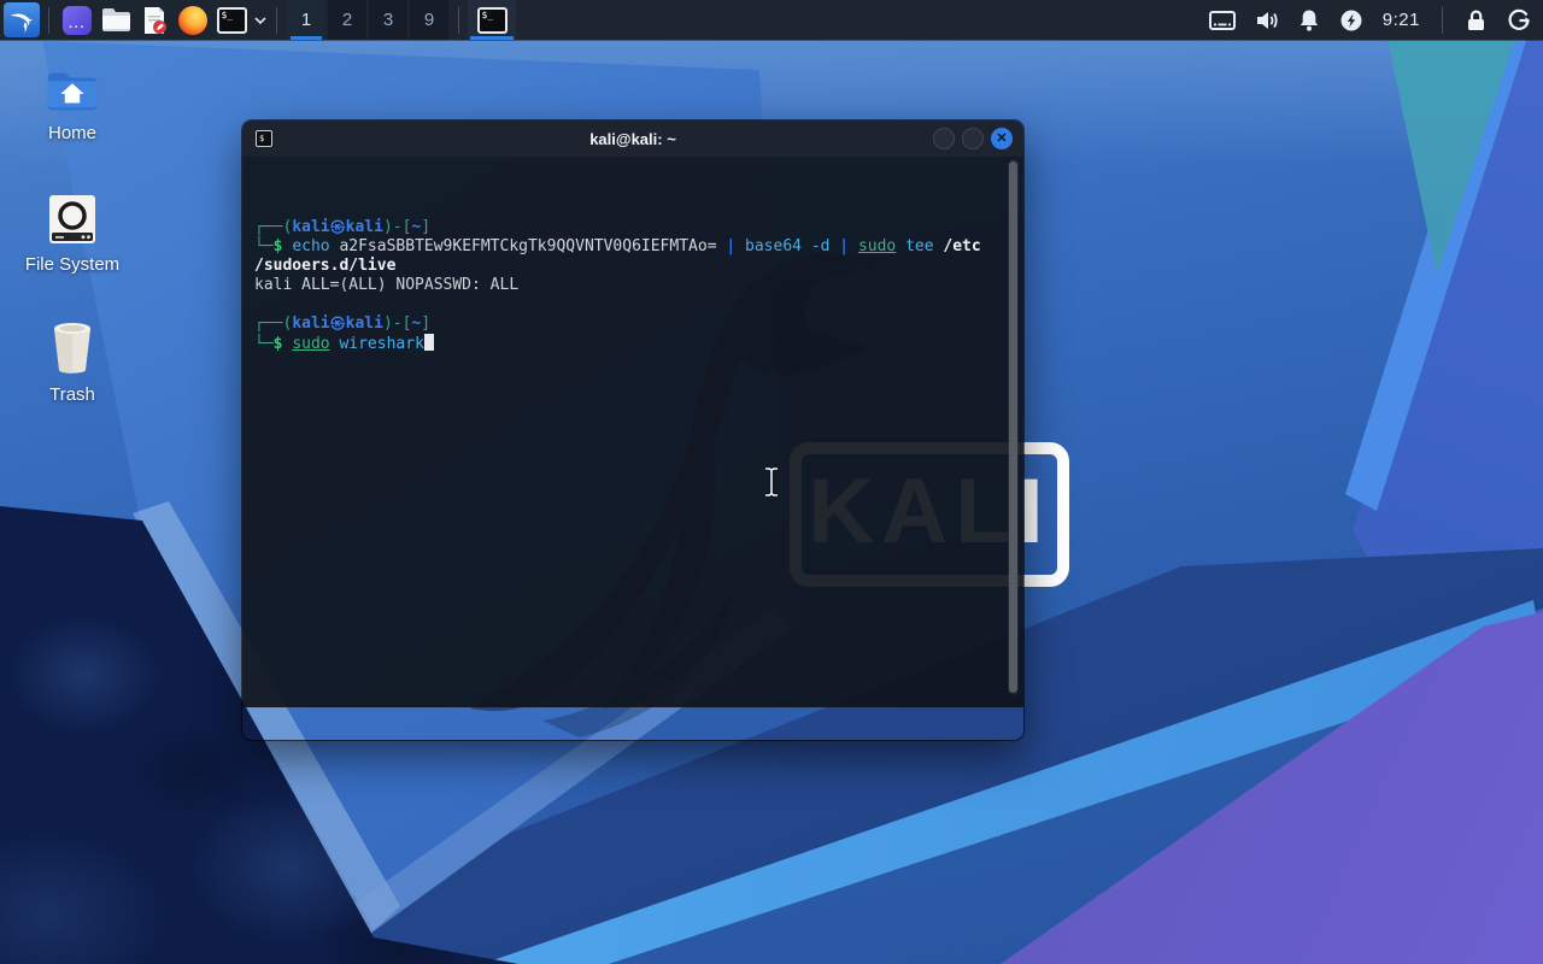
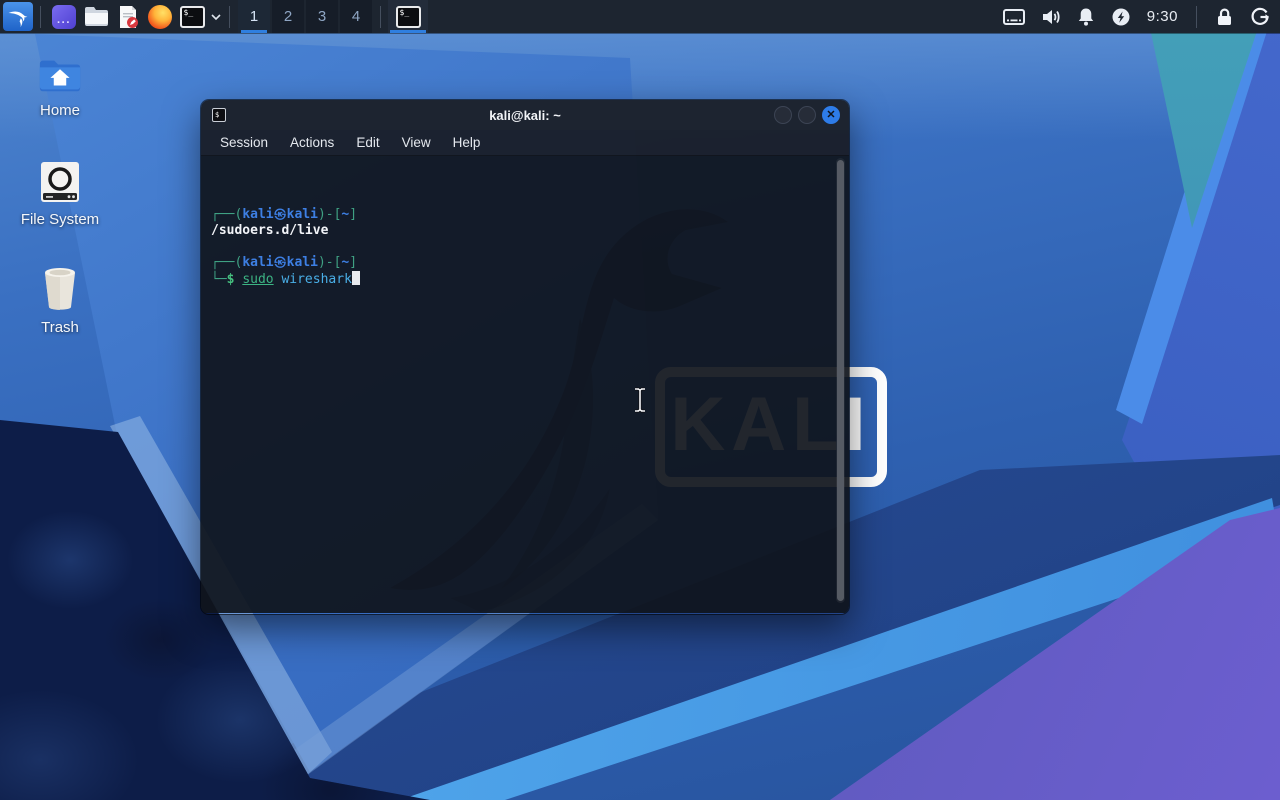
  Home
  File System
  Trash
  $
  kali@kali: ~
  ✕
+ Session
+ Actions
+ Edit
+ View
+ Help
  ┌──(kali㉿kali)-[~]
- └─$ echo a2FsaSBBTEw9KEFMTCkgTk9QQVNTV0Q6IEFMTAo= | base64 -d | sudo tee /etc
  /sudoers.d/live
- kali ALL=(ALL) NOPASSWD: ALL
  ┌──(kali㉿kali)-[~]
  └─$ sudo wireshark
  1
  2
  3
- 9
+ 4
- 9:21
+ 9:30
